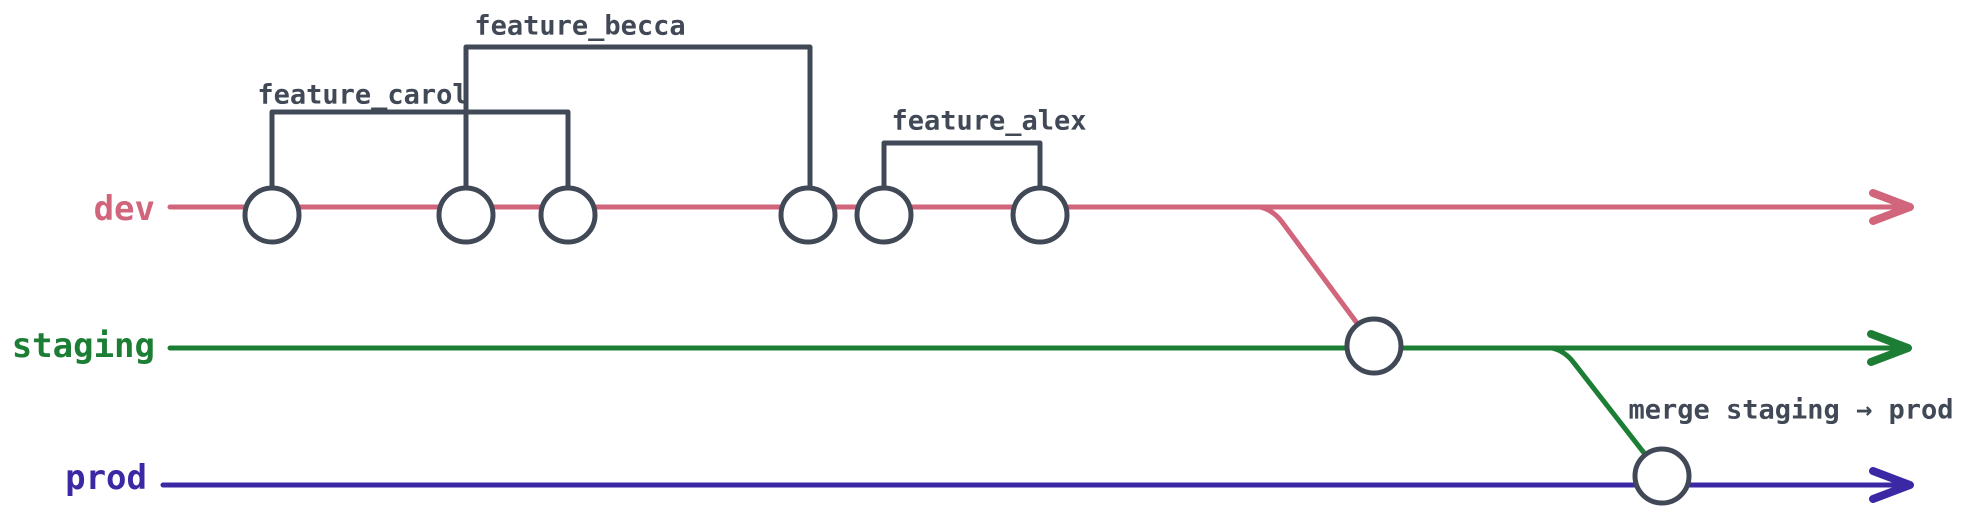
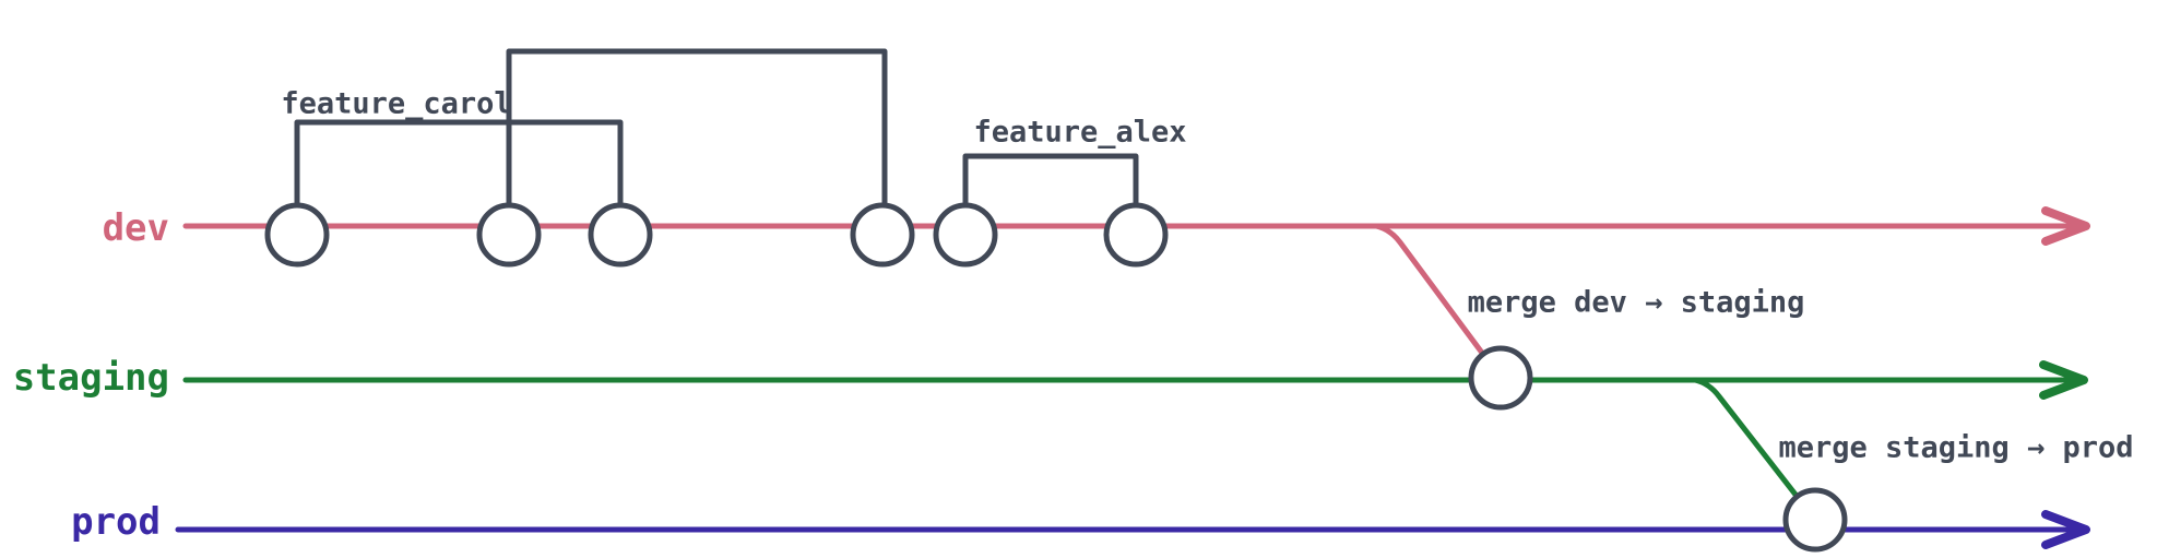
  dev
  staging
  prod
  feature_carol
- feature_becca
  feature_alex
+ merge dev → staging
  merge staging → prod
